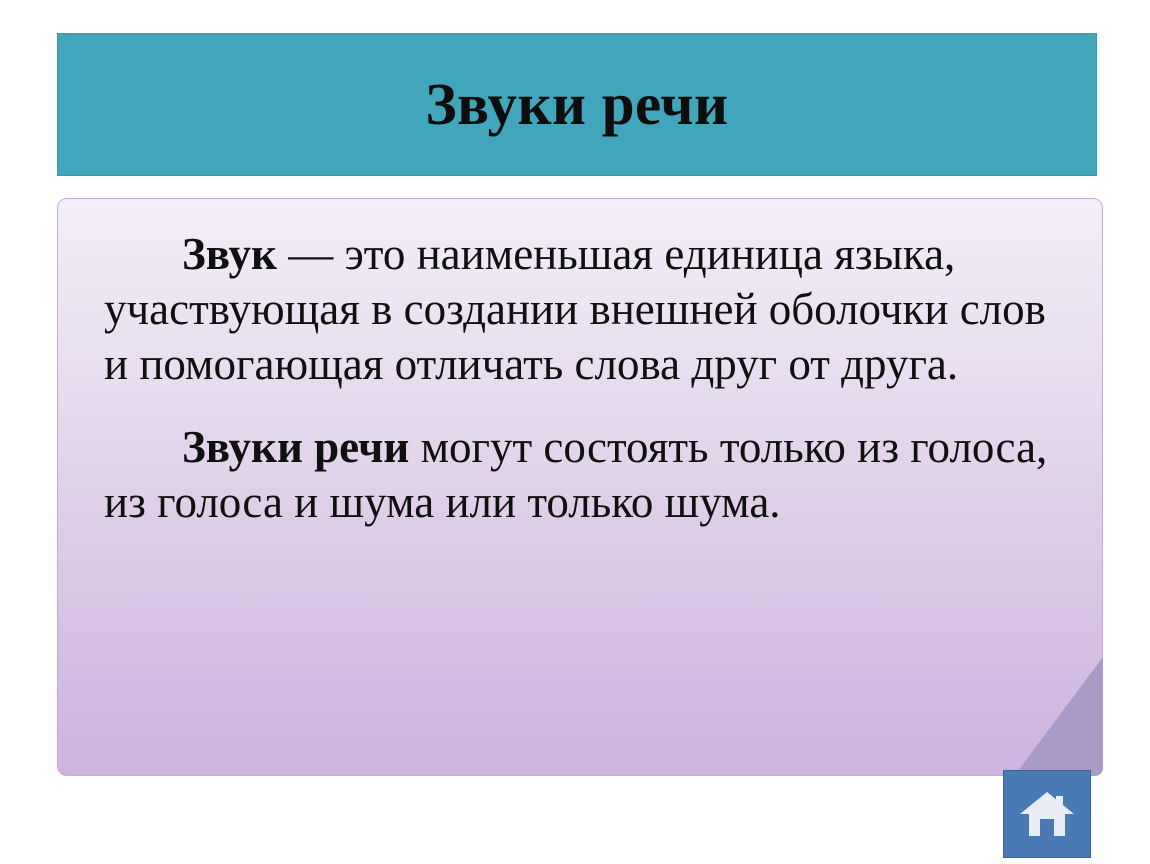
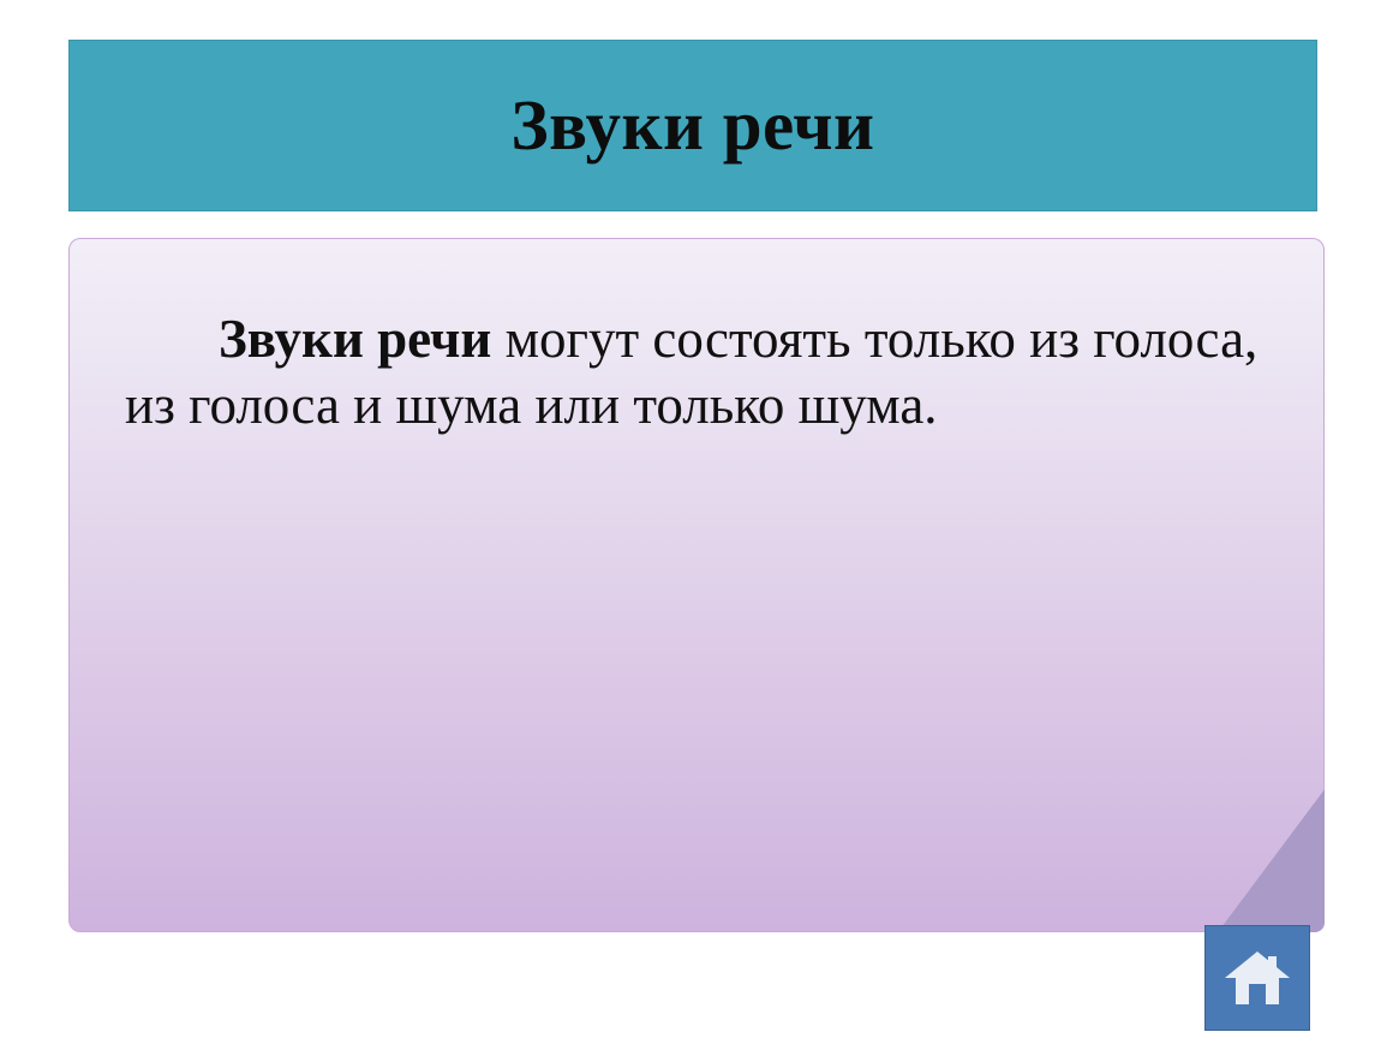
  Звуки речи
- Звук — это наименьшая единица языка, участвующая в создании внешней оболочки слов и помогающая отличать слова друг от друга.
  Звуки речи могут состоять только из голоса, из голоса и шума или только шума.
